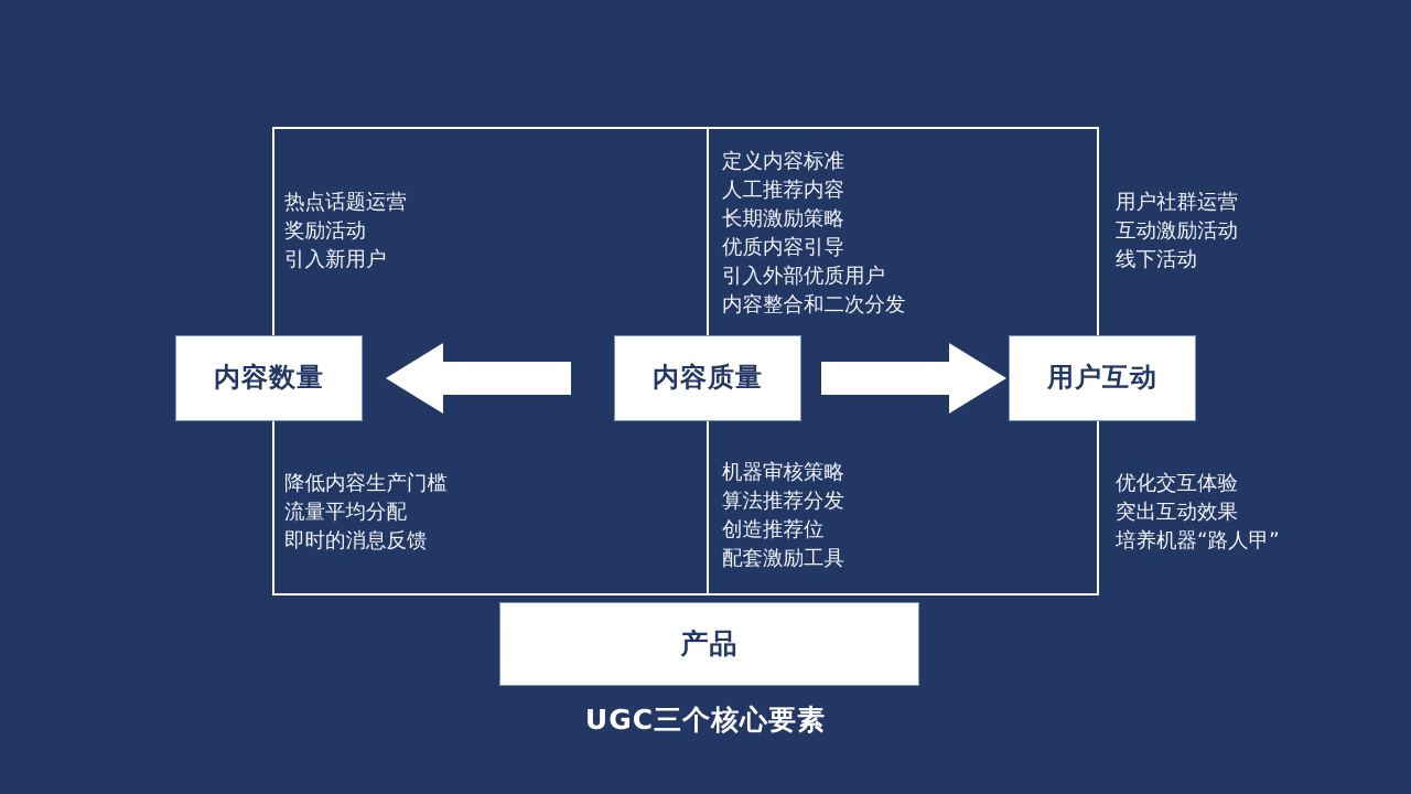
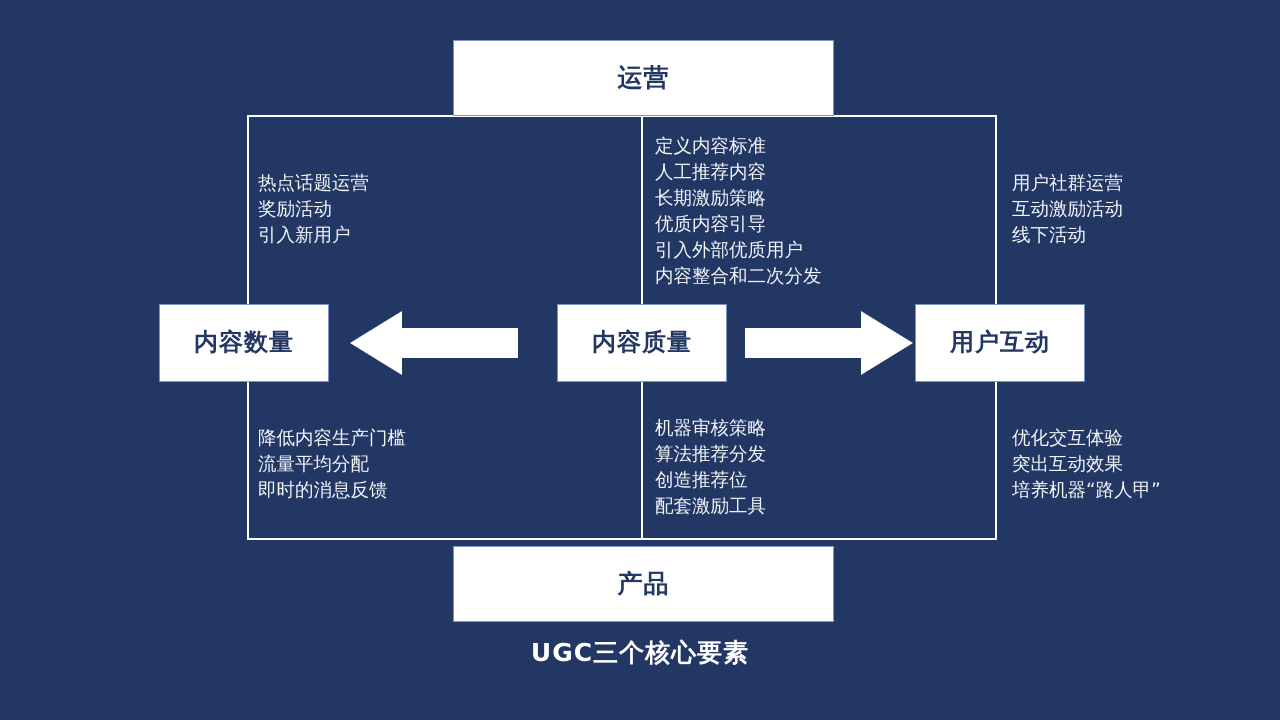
+ 运营
  产品
  内容数量
  内容质量
  用户互动
  热点话题运营
  奖励活动
  引入新用户
  定义内容标准
  人工推荐内容
  长期激励策略
  优质内容引导
  引入外部优质用户
  内容整合和二次分发
  用户社群运营
  互动激励活动
  线下活动
  降低内容生产门槛
  流量平均分配
  即时的消息反馈
  机器审核策略
  算法推荐分发
  创造推荐位
  配套激励工具
  优化交互体验
  突出互动效果
  培养机器“路人甲”
  UGC三个核心要素
